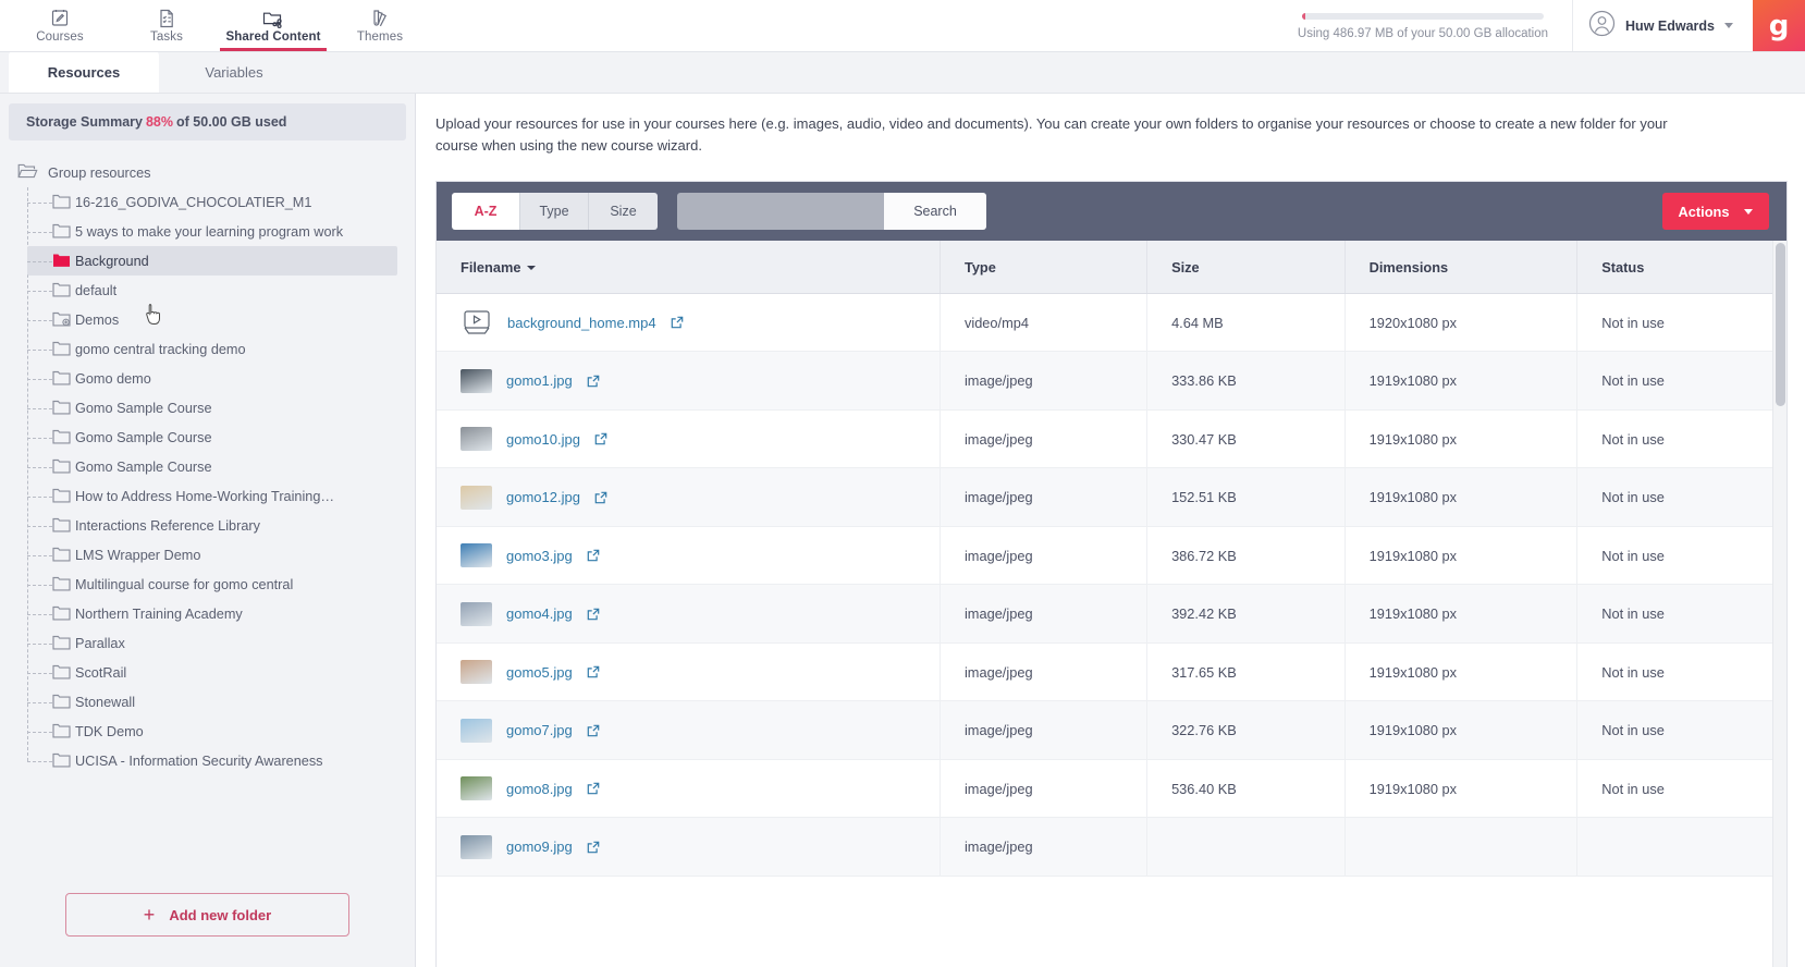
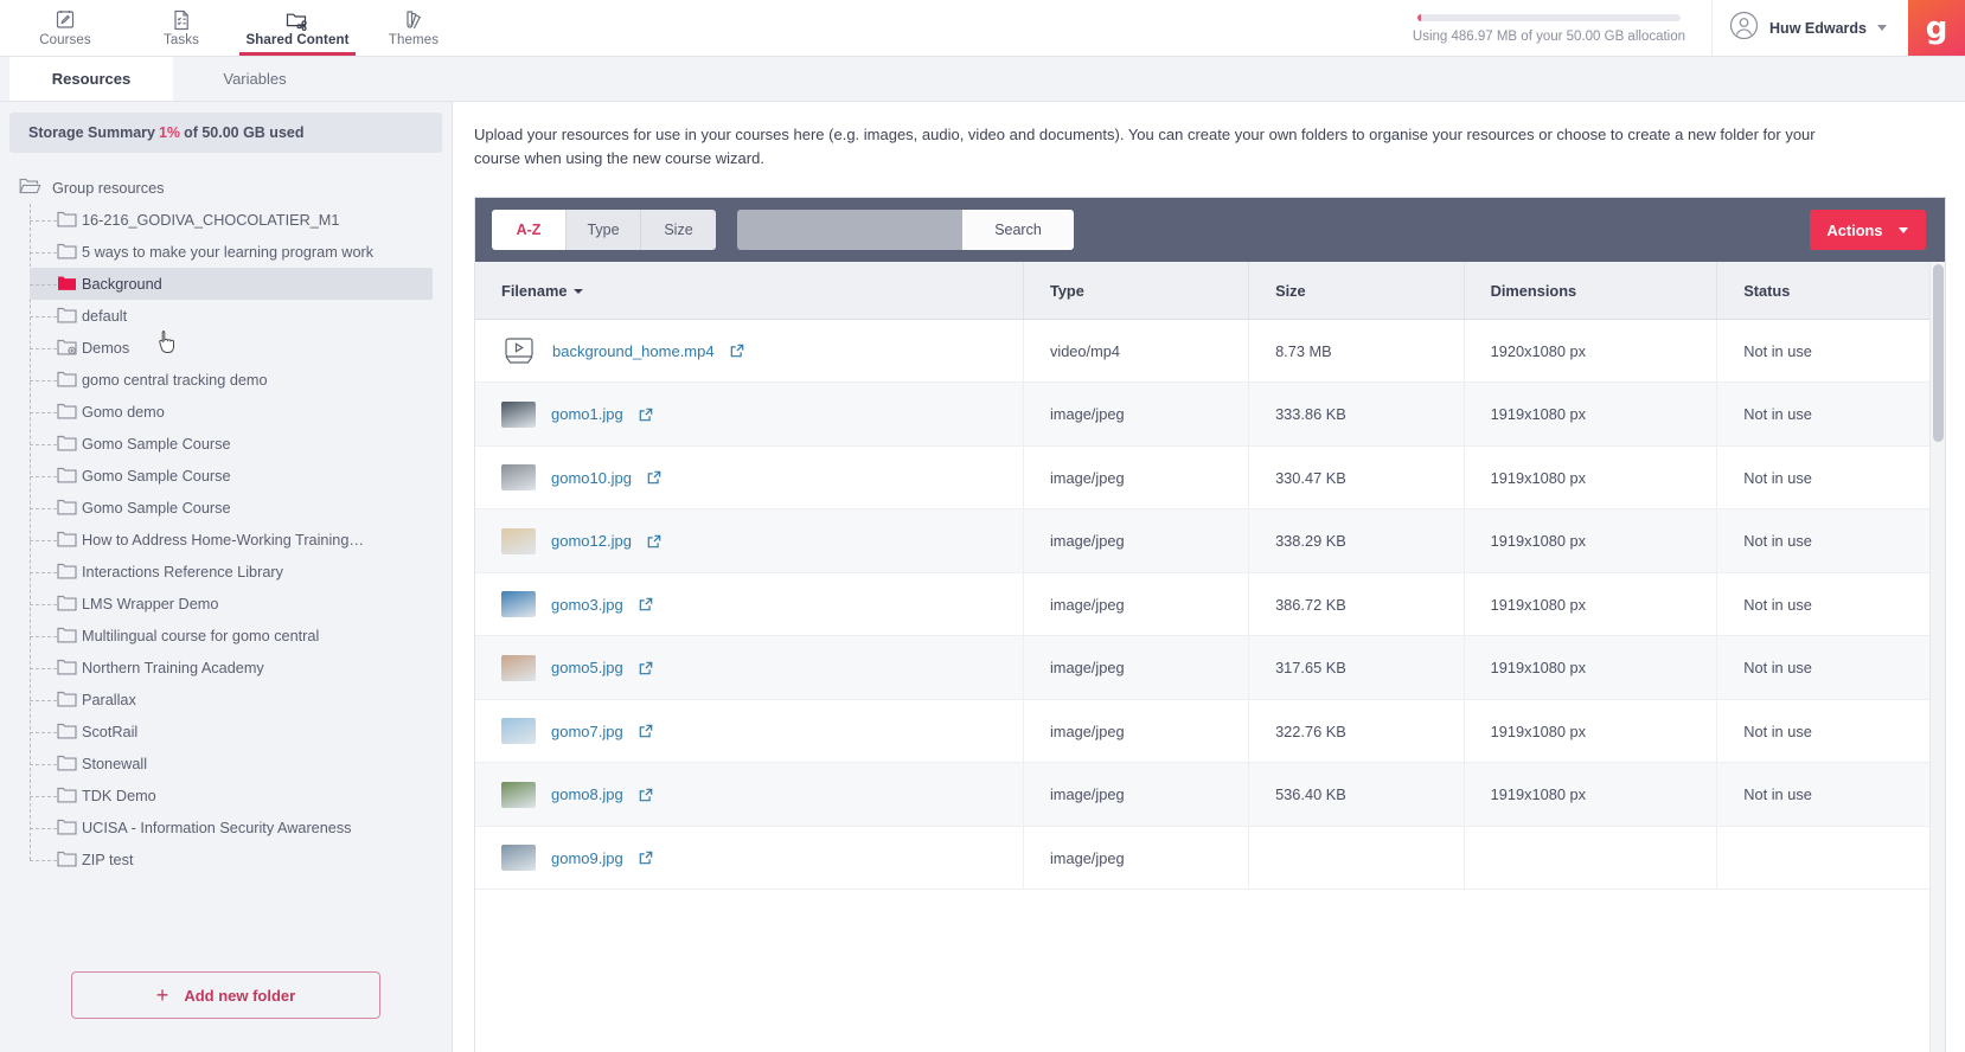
  Courses
  Tasks
  Shared Content
  Themes
  Using 486.97 MB of your 50.00 GB allocation
  Huw Edwards
  g
  Resources
  Variables
  Storage Summary
- 88%
+ 1%
  of 50.00 GB used
  Group resources
  16-216_GODIVA_CHOCOLATIER_M1
  5 ways to make your learning program work
  Background
  default
  Demos
  gomo central tracking demo
  Gomo demo
  Gomo Sample Course
  Gomo Sample Course
  Gomo Sample Course
  How to Address Home-Working Training…
  Interactions Reference Library
  LMS Wrapper Demo
  Multilingual course for gomo central
  Northern Training Academy
  Parallax
  ScotRail
  Stonewall
  TDK Demo
  UCISA - Information Security Awareness
+ ZIP test
  +
  Add new folder
  Upload your resources for use in your courses here (e.g. images, audio, video and documents). You can create your own folders to organise your resources or choose to create a new folder for your course when using the new course wizard.
  A-Z
  Type
  Size
  Search
  Actions
  Filename	Type	Size	Dimensions	Status
- background_home.mp4	video/mp4	4.64 MB	1920x1080 px	Not in use
+ background_home.mp4	video/mp4	8.73 MB	1920x1080 px	Not in use
  gomo1.jpg	image/jpeg	333.86 KB	1919x1080 px	Not in use
  gomo10.jpg	image/jpeg	330.47 KB	1919x1080 px	Not in use
- gomo12.jpg	image/jpeg	152.51 KB	1919x1080 px	Not in use
+ gomo12.jpg	image/jpeg	338.29 KB	1919x1080 px	Not in use
  gomo3.jpg	image/jpeg	386.72 KB	1919x1080 px	Not in use
- gomo4.jpg	image/jpeg	392.42 KB	1919x1080 px	Not in use
  gomo5.jpg	image/jpeg	317.65 KB	1919x1080 px	Not in use
  gomo7.jpg	image/jpeg	322.76 KB	1919x1080 px	Not in use
  gomo8.jpg	image/jpeg	536.40 KB	1919x1080 px	Not in use
  gomo9.jpg	image/jpeg
